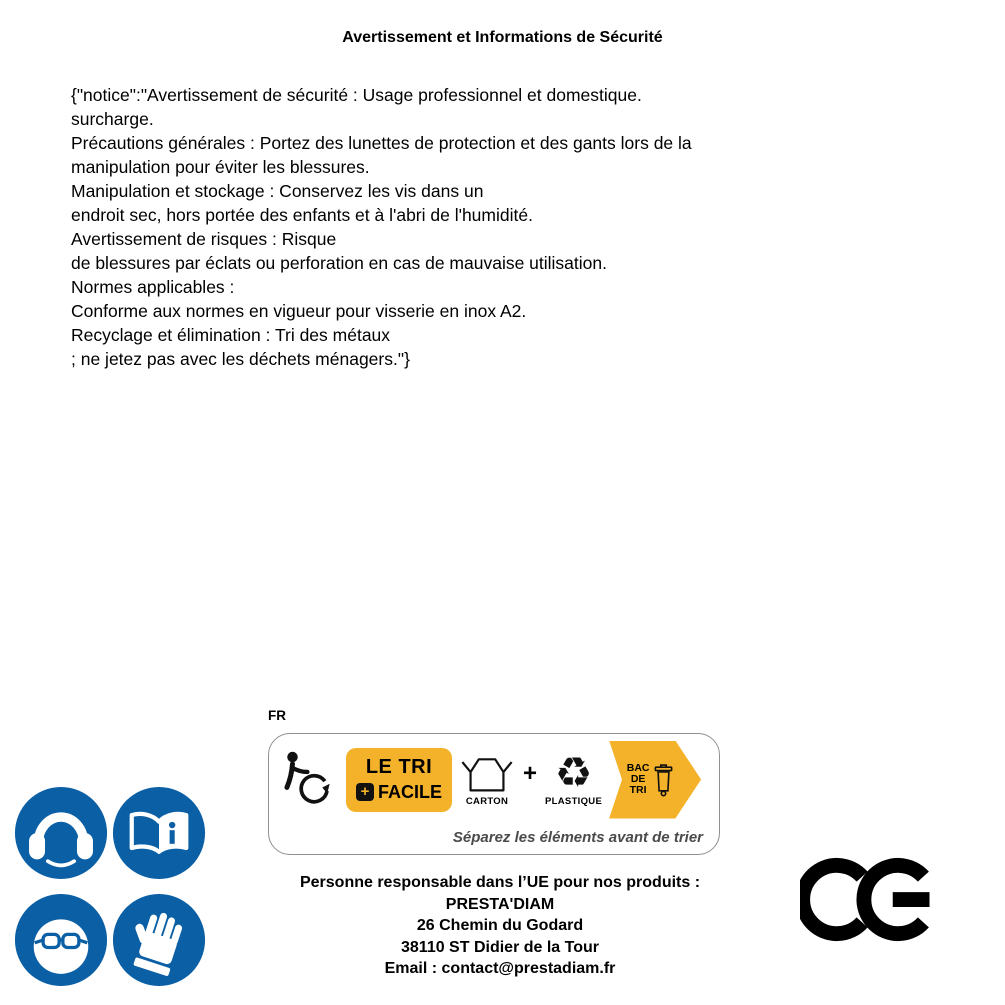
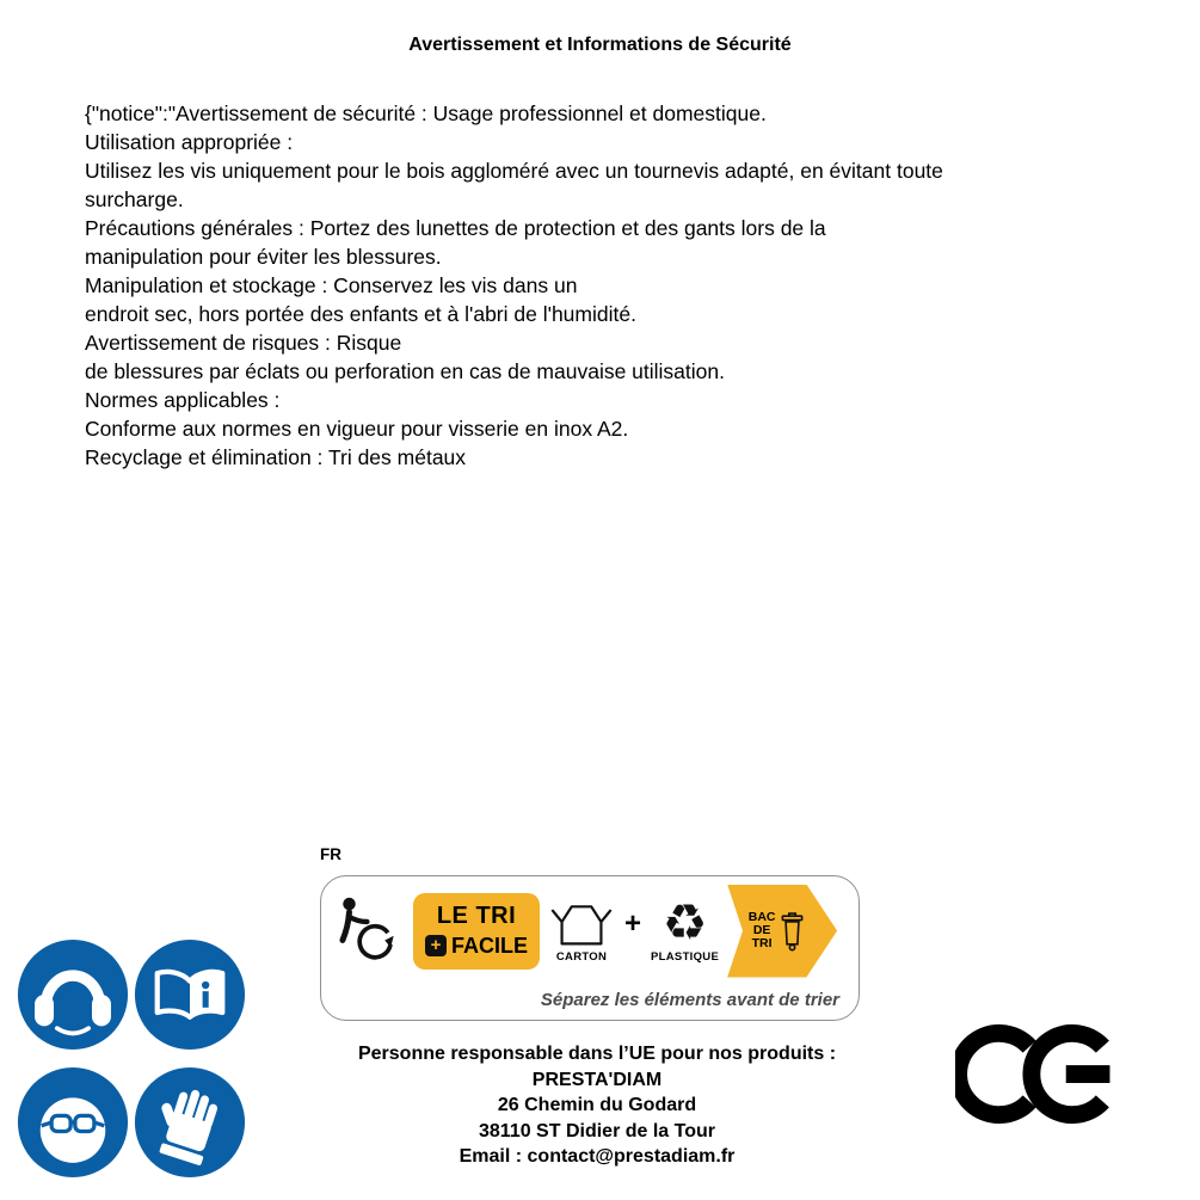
  Avertissement et Informations de Sécurité
  {"notice":"Avertissement de sécurité : Usage professionnel et domestique.
+ Utilisation appropriée :
+ Utilisez les vis uniquement pour le bois aggloméré avec un tournevis adapté, en évitant toute
  surcharge.
  Précautions générales : Portez des lunettes de protection et des gants lors de la
  manipulation pour éviter les blessures.
  Manipulation et stockage : Conservez les vis dans un
  endroit sec, hors portée des enfants et à l'abri de l'humidité.
  Avertissement de risques : Risque
  de blessures par éclats ou perforation en cas de mauvaise utilisation.
  Normes applicables :
  Conforme aux normes en vigueur pour visserie en inox A2.
  Recyclage et élimination : Tri des métaux
- ; ne jetez pas avec les déchets ménagers."}
  FR
  LE TRI
  +
  FACILE
  CARTON
  +
  ♻
  PLASTIQUE
  BAC
  DE
  TRI
  Séparez les éléments avant de trier
  Personne responsable dans l’UE pour nos produits :
  PRESTA'DIAM
  26 Chemin du Godard
  38110 ST Didier de la Tour
  Email : contact@prestadiam.fr
